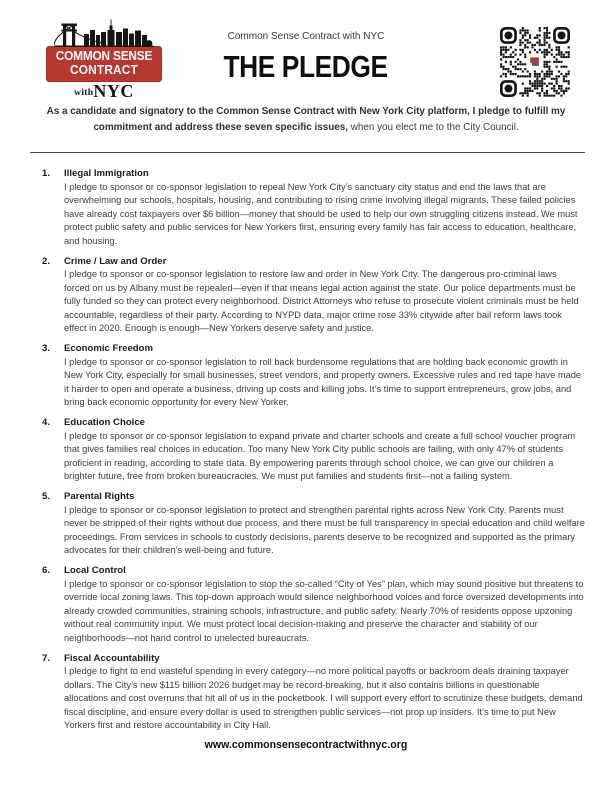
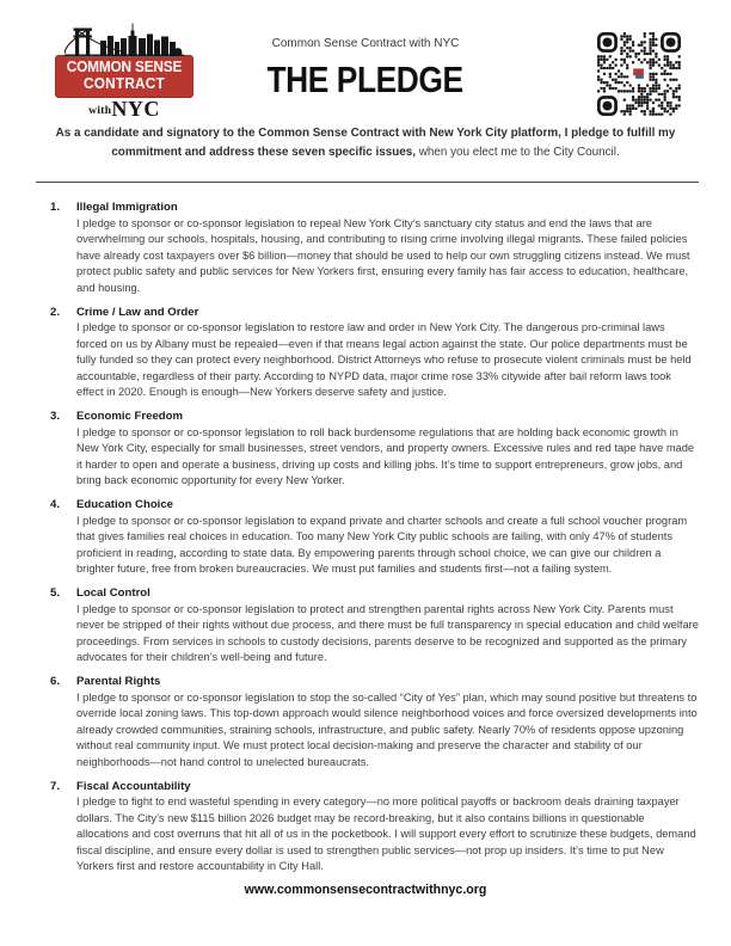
  COMMON SENSE
  CONTRACT
  withNYC
  Common Sense Contract with NYC
  THE PLEDGE
  As a candidate and signatory to the Common Sense Contract with New York City platform, I pledge to fulfill my
  commitment and address these seven specific issues, when you elect me to the City Council.
  1.
  Illegal Immigration
  I pledge to sponsor or co-sponsor legislation to repeal New York City’s sanctuary city status and end the laws that are overwhelming our schools, hospitals, housing, and contributing to rising crime involving illegal migrants. These failed policies have already cost taxpayers over $6 billion—money that should be used to help our own struggling citizens instead. We must protect public safety and public services for New Yorkers first, ensuring every family has fair access to education, healthcare, and housing.
  2.
  Crime / Law and Order
  I pledge to sponsor or co-sponsor legislation to restore law and order in New York City. The dangerous pro-criminal laws forced on us by Albany must be repealed—even if that means legal action against the state. Our police departments must be fully funded so they can protect every neighborhood. District Attorneys who refuse to prosecute violent criminals must be held accountable, regardless of their party. According to NYPD data, major crime rose 33% citywide after bail reform laws took effect in 2020. Enough is enough—New Yorkers deserve safety and justice.
  3.
  Economic Freedom
  I pledge to sponsor or co-sponsor legislation to roll back burdensome regulations that are holding back economic growth in New York City, especially for small businesses, street vendors, and property owners. Excessive rules and red tape have made it harder to open and operate a business, driving up costs and killing jobs. It’s time to support entrepreneurs, grow jobs, and bring back economic opportunity for every New Yorker.
  4.
  Education Choice
  I pledge to sponsor or co-sponsor legislation to expand private and charter schools and create a full school voucher program that gives families real choices in education. Too many New York City public schools are failing, with only 47% of students proficient in reading, according to state data. By empowering parents through school choice, we can give our children a brighter future, free from broken bureaucracies. We must put families and students first—not a failing system.
  5.
- Parental Rights
+ Local Control
  I pledge to sponsor or co-sponsor legislation to protect and strengthen parental rights across New York City. Parents must never be stripped of their rights without due process, and there must be full transparency in special education and child welfare proceedings. From services in schools to custody decisions, parents deserve to be recognized and supported as the primary advocates for their children’s well-being and future.
  6.
- Local Control
+ Parental Rights
  I pledge to sponsor or co-sponsor legislation to stop the so-called “City of Yes” plan, which may sound positive but threatens to override local zoning laws. This top-down approach would silence neighborhood voices and force oversized developments into already crowded communities, straining schools, infrastructure, and public safety. Nearly 70% of residents oppose upzoning without real community input. We must protect local decision-making and preserve the character and stability of our neighborhoods—not hand control to unelected bureaucrats.
  7.
  Fiscal Accountability
  I pledge to fight to end wasteful spending in every category—no more political payoffs or backroom deals draining taxpayer dollars. The City’s new $115 billion 2026 budget may be record-breaking, but it also contains billions in questionable allocations and cost overruns that hit all of us in the pocketbook. I will support every effort to scrutinize these budgets, demand fiscal discipline, and ensure every dollar is used to strengthen public services—not prop up insiders. It’s time to put New Yorkers first and restore accountability in City Hall.
  www.commonsensecontractwithnyc.org
